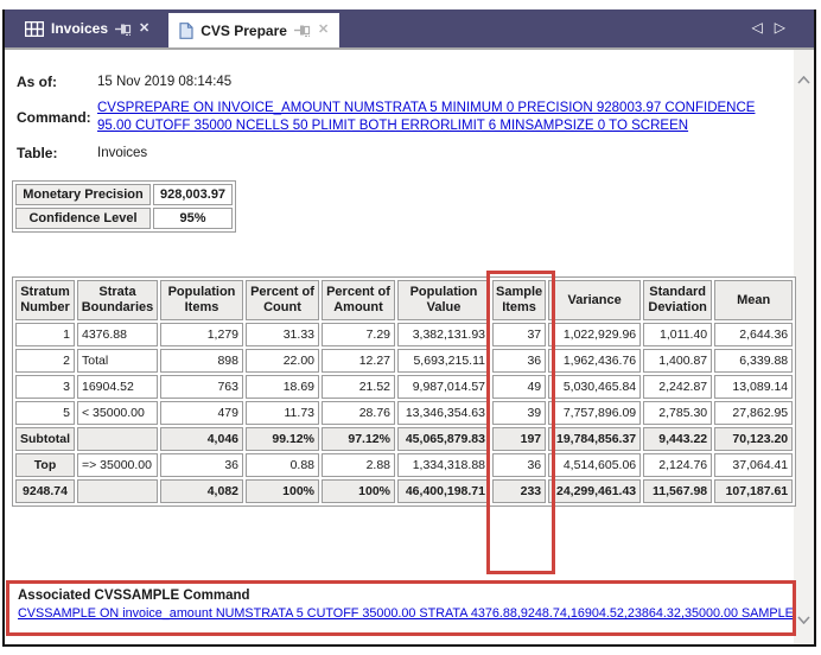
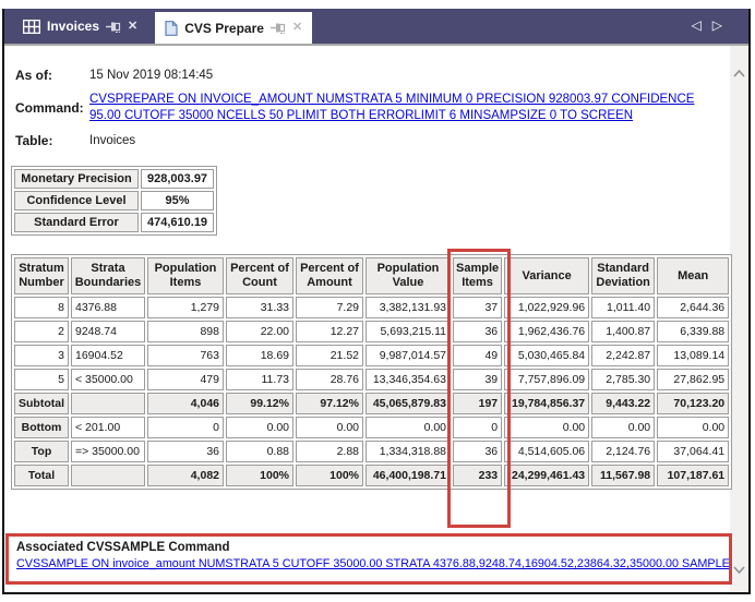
  Invoices
  ✕
  CVS Prepare
  ✕
  ◁
  ▷
  As of:
  15 Nov 2019 08:14:45
  Command:
  CVSPREPARE ON INVOICE_AMOUNT NUMSTRATA 5 MINIMUM 0 PRECISION 928003.97 CONFIDENCE 95.00 CUTOFF 35000 NCELLS 50 PLIMIT BOTH ERRORLIMIT 6 MINSAMPSIZE 0 TO SCREEN
  Table:
  Invoices
  Monetary Precision	928,003.97
  Confidence Level	95%
+ Standard Error	474,610.19
  Stratum Number	Strata Boundaries	Population Items	Percent of Count	Percent of Amount	Population Value	Sample Items	Variance	Standard Deviation	Mean
- 1	4376.88	1,279	31.33	7.29	3,382,131.93	37	1,022,929.96	1,011.40	2,644.36
+ 8	4376.88	1,279	31.33	7.29	3,382,131.93	37	1,022,929.96	1,011.40	2,644.36
- 2	Total	898	22.00	12.27	5,693,215.11	36	1,962,436.76	1,400.87	6,339.88
+ 2	9248.74	898	22.00	12.27	5,693,215.11	36	1,962,436.76	1,400.87	6,339.88
  3	16904.52	763	18.69	21.52	9,987,014.57	49	5,030,465.84	2,242.87	13,089.14
  5	< 35000.00	479	11.73	28.76	13,346,354.63	39	7,757,896.09	2,785.30	27,862.95
  Subtotal		4,046	99.12%	97.12%	45,065,879.83	197	19,784,856.37	9,443.22	70,123.20
+ Bottom	< 201.00	0	0.00	0.00	0.00	0	0.00	0.00	0.00
  Top	=> 35000.00	36	0.88	2.88	1,334,318.88	36	4,514,605.06	2,124.76	37,064.41
- 9248.74		4,082	100%	100%	46,400,198.71	233	24,299,461.43	11,567.98	107,187.61
+ Total		4,082	100%	100%	46,400,198.71	233	24,299,461.43	11,567.98	107,187.61
  Associated CVSSAMPLE Command
  CVSSAMPLE ON invoice_amount NUMSTRATA 5 CUTOFF 35000.00 STRATA 4376.88,9248.74,16904.52,23864.32,35000.00 SAMPLE
